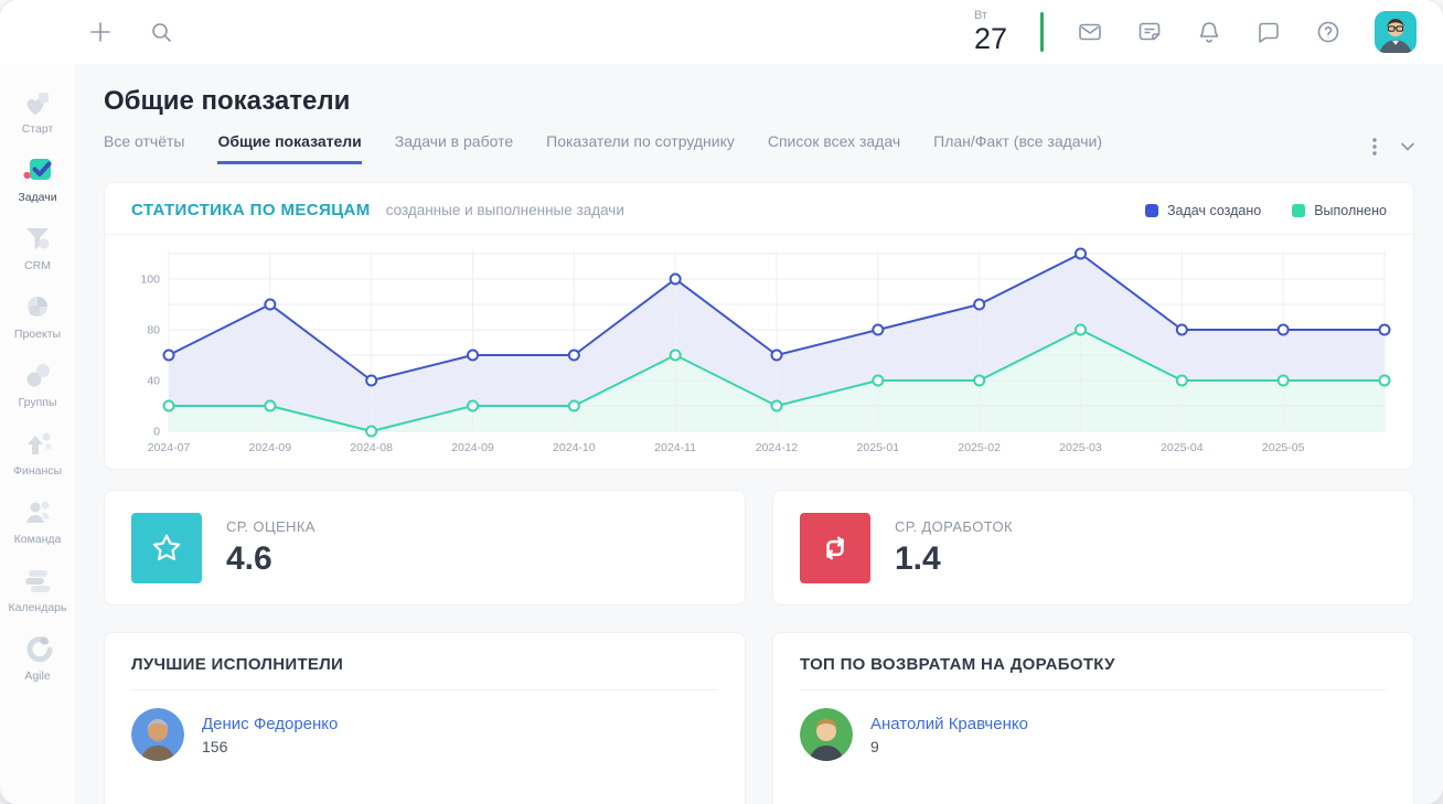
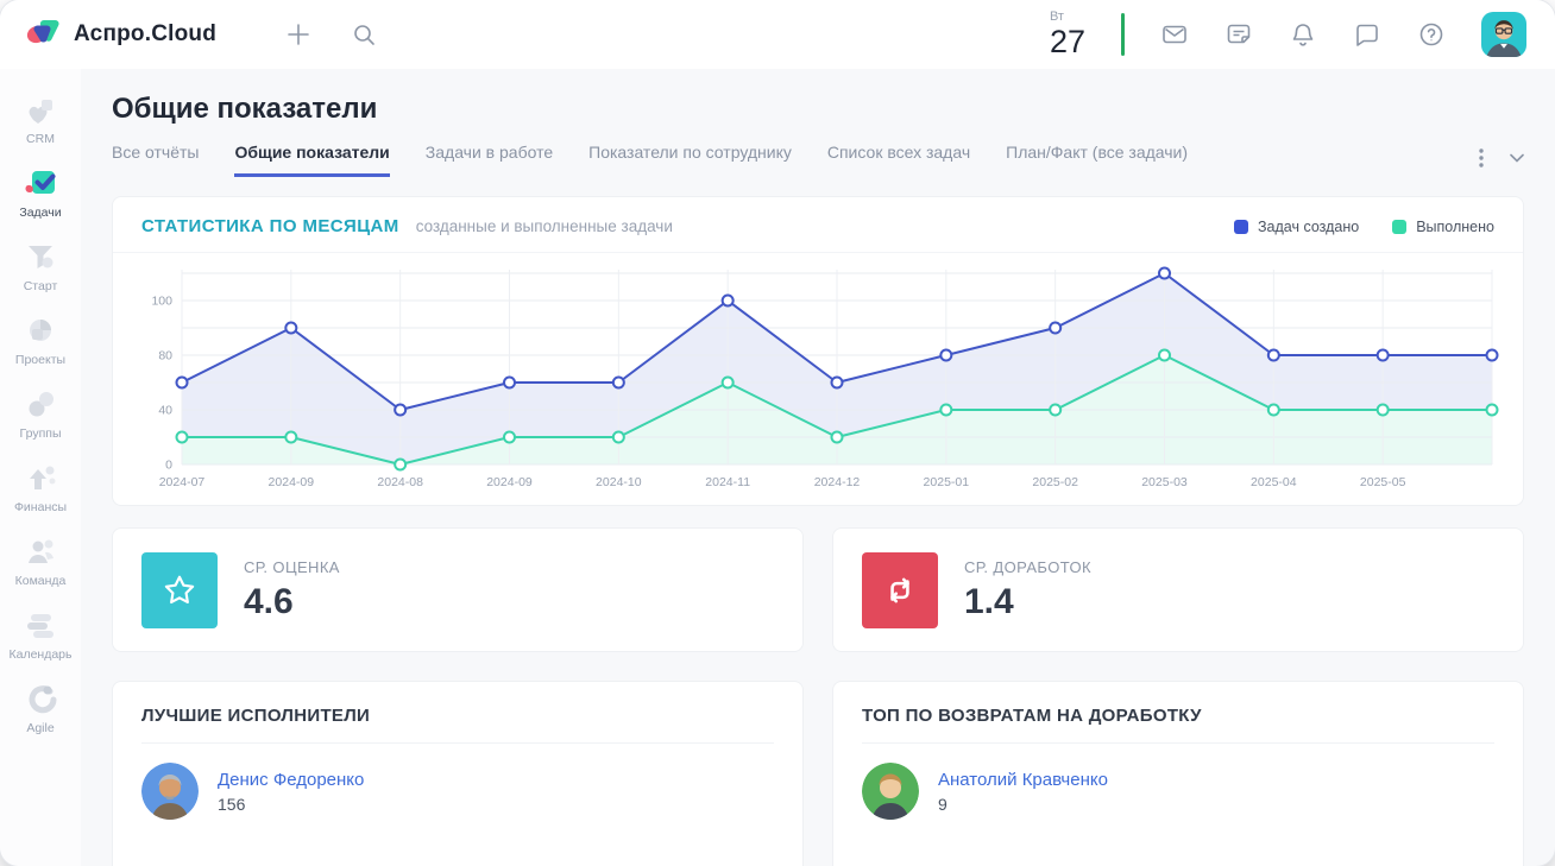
+ Аспро.Cloud
  Вт
  27
- Старт
+ CRM
  Задачи
- CRM
+ Старт
  Проекты
  Группы
  Финансы
  Команда
  Календарь
  Agile
  Общие показатели
  Все отчёты
  Общие показатели
  Задачи в работе
  Показатели по сотруднику
  Список всех задач
  План/Факт (все задачи)
  СТАТИСТИКА ПО МЕСЯЦАМ
  созданные и выполненные задачи
  Задач создано
  Выполнено
  0
  40
  80
  100
  2024-07
  2024-09
  2024-08
  2024-09
  2024-10
  2024-11
  2024-12
  2025-01
  2025-02
  2025-03
  2025-04
  2025-05
  СР. ОЦЕНКА
  4.6
  СР. ДОРАБОТОК
  1.4
  ЛУЧШИЕ ИСПОЛНИТЕЛИ
  Денис Федоренко
  156
  ТОП ПО ВОЗВРАТАМ НА ДОРАБОТКУ
  Анатолий Кравченко
  9
